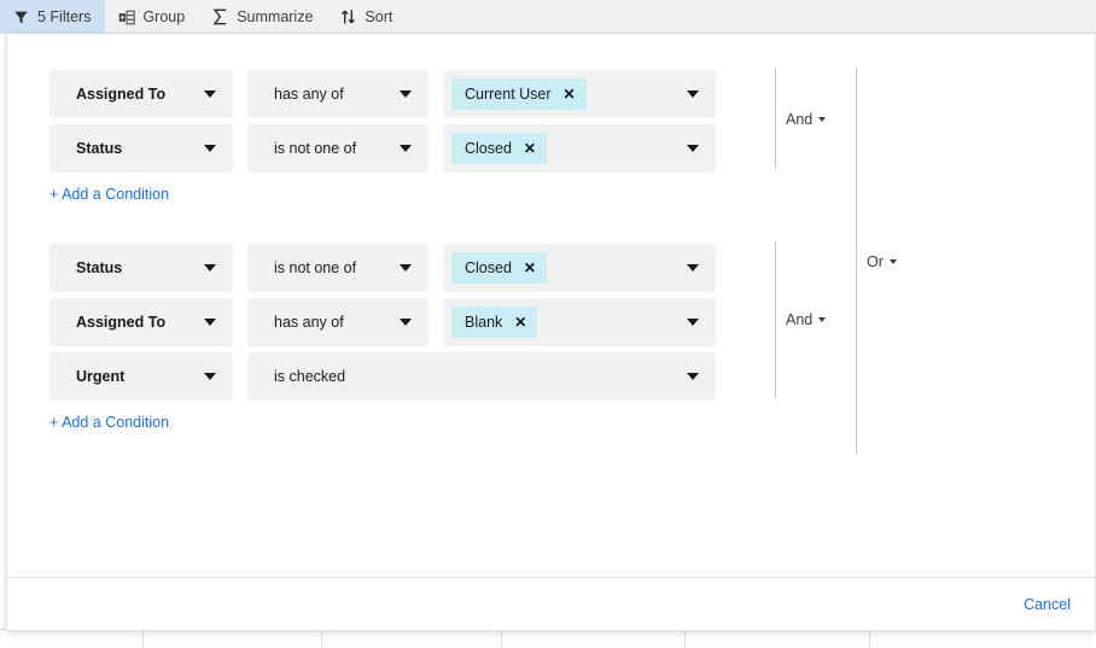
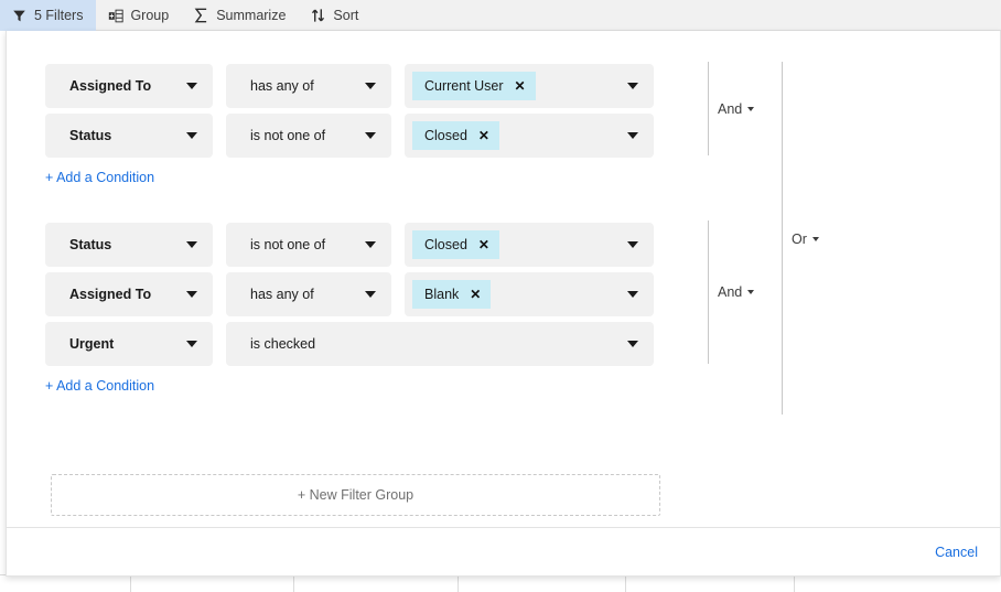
  5 Filters
  Group
  Summarize
  Sort
  Assigned To
  has any of
  Current User
  ✕
  Status
  is not one of
  Closed
  ✕
  + Add a Condition
  And
  Status
  is not one of
  Closed
  ✕
  Assigned To
  has any of
  Blank
  ✕
  Urgent
  is checked
  + Add a Condition
  And
  Or
+ + New Filter Group
  Cancel
